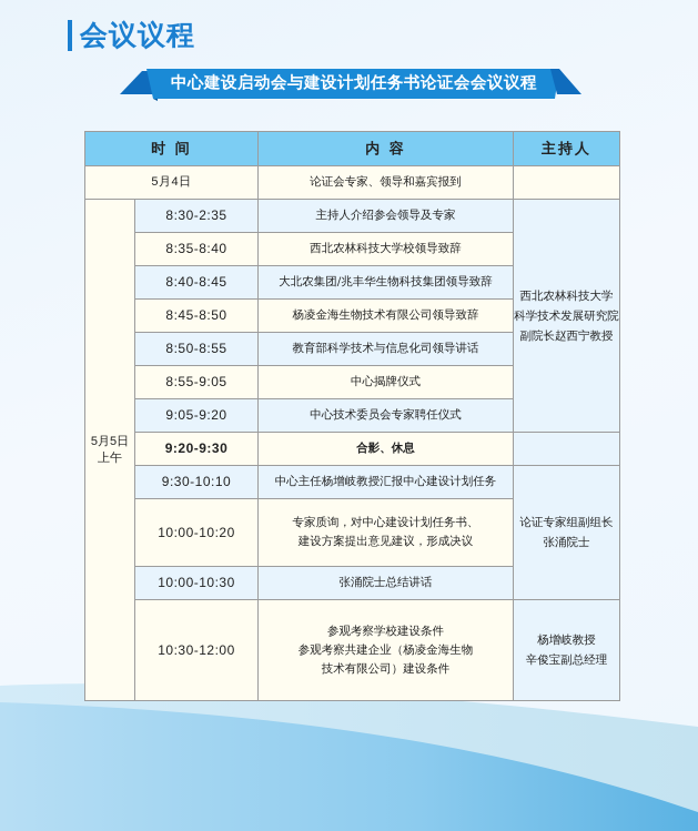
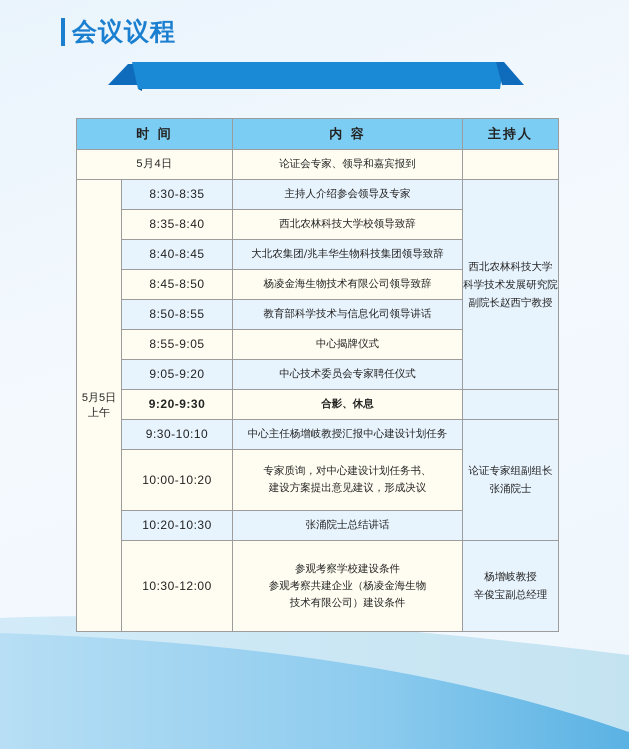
  会议议程
- 中心建设启动会与建设计划任务书论证会会议议程
  时 间	内 容	主持人
  5月4日	论证会专家、领导和嘉宾报到
- 5月5日 上午	8:30-2:35	主持人介绍参会领导及专家	西北农林科技大学 科学技术发展研究院 副院长赵西宁教授
+ 5月5日 上午	8:30-8:35	主持人介绍参会领导及专家	西北农林科技大学 科学技术发展研究院 副院长赵西宁教授
  8:35-8:40	西北农林科技大学校领导致辞
  8:40-8:45	大北农集团/兆丰华生物科技集团领导致辞
  8:45-8:50	杨凌金海生物技术有限公司领导致辞
  8:50-8:55	教育部科学技术与信息化司领导讲话
  8:55-9:05	中心揭牌仪式
  9:05-9:20	中心技术委员会专家聘任仪式
  9:20-9:30	合影、休息
  9:30-10:10	中心主任杨增岐教授汇报中心建设计划任务	论证专家组副组长 张涌院士
  10:00-10:20	专家质询，对中心建设计划任务书、 建设方案提出意见建议，形成决议
- 10:00-10:30	张涌院士总结讲话
+ 10:20-10:30	张涌院士总结讲话
  10:30-12:00	参观考察学校建设条件 参观考察共建企业（杨凌金海生物 技术有限公司）建设条件	杨增岐教授 辛俊宝副总经理
